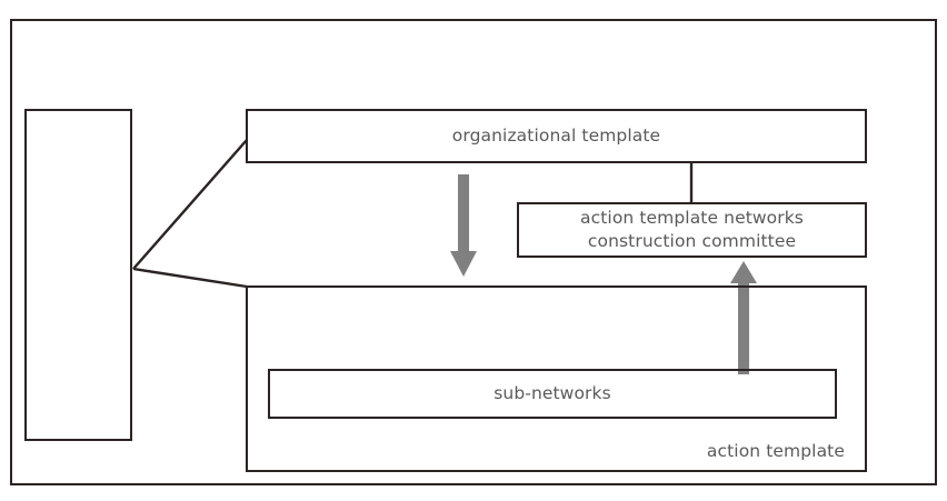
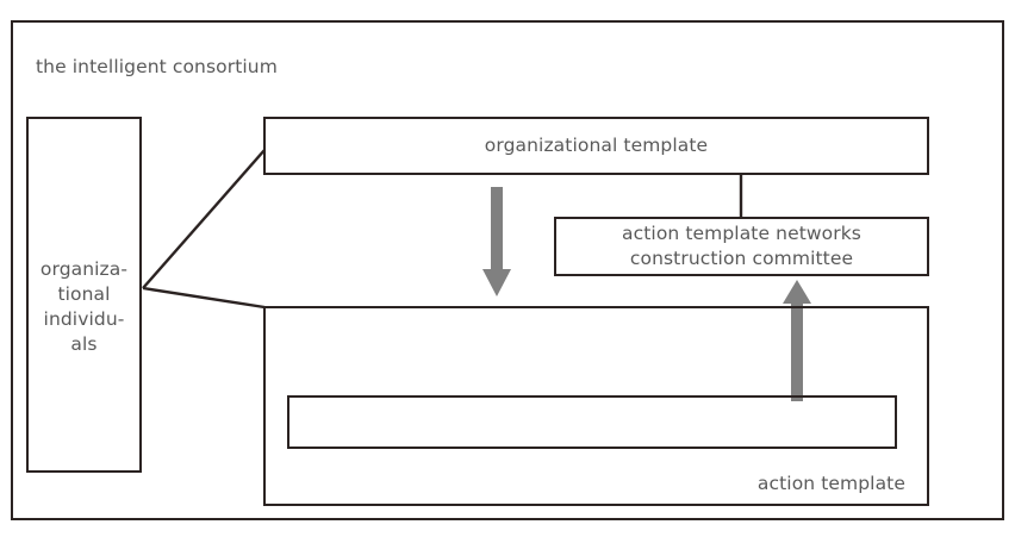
+ the intelligent consortium
+ organiza-
+ tional
+ individu-
+ als
  organizational template
  action template networks
  construction committee
  action template
- sub-networks
